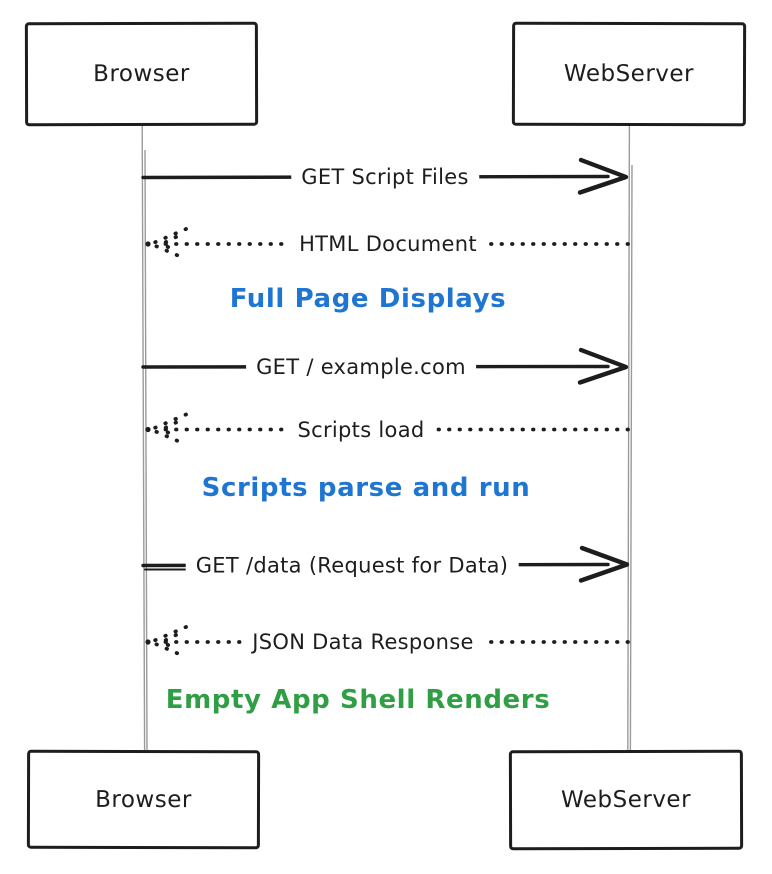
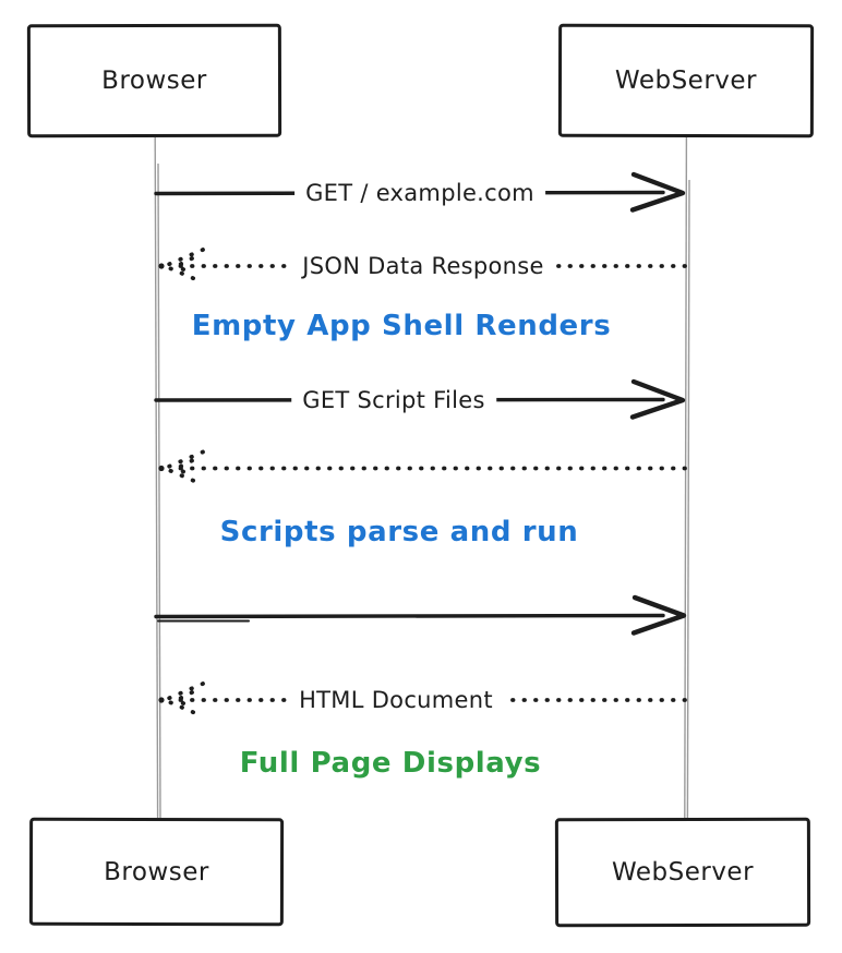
  Browser
  WebServer
  Browser
  WebServer
- GET Script Files
+ GET / example.com
- HTML Document
+ JSON Data Response
- GET / example.com
+ GET Script Files
- Scripts load
- GET /data (Request for Data)
- JSON Data Response
+ HTML Document
- Full Page Displays
+ Empty App Shell Renders
  Scripts parse and run
- Empty App Shell Renders
+ Full Page Displays
